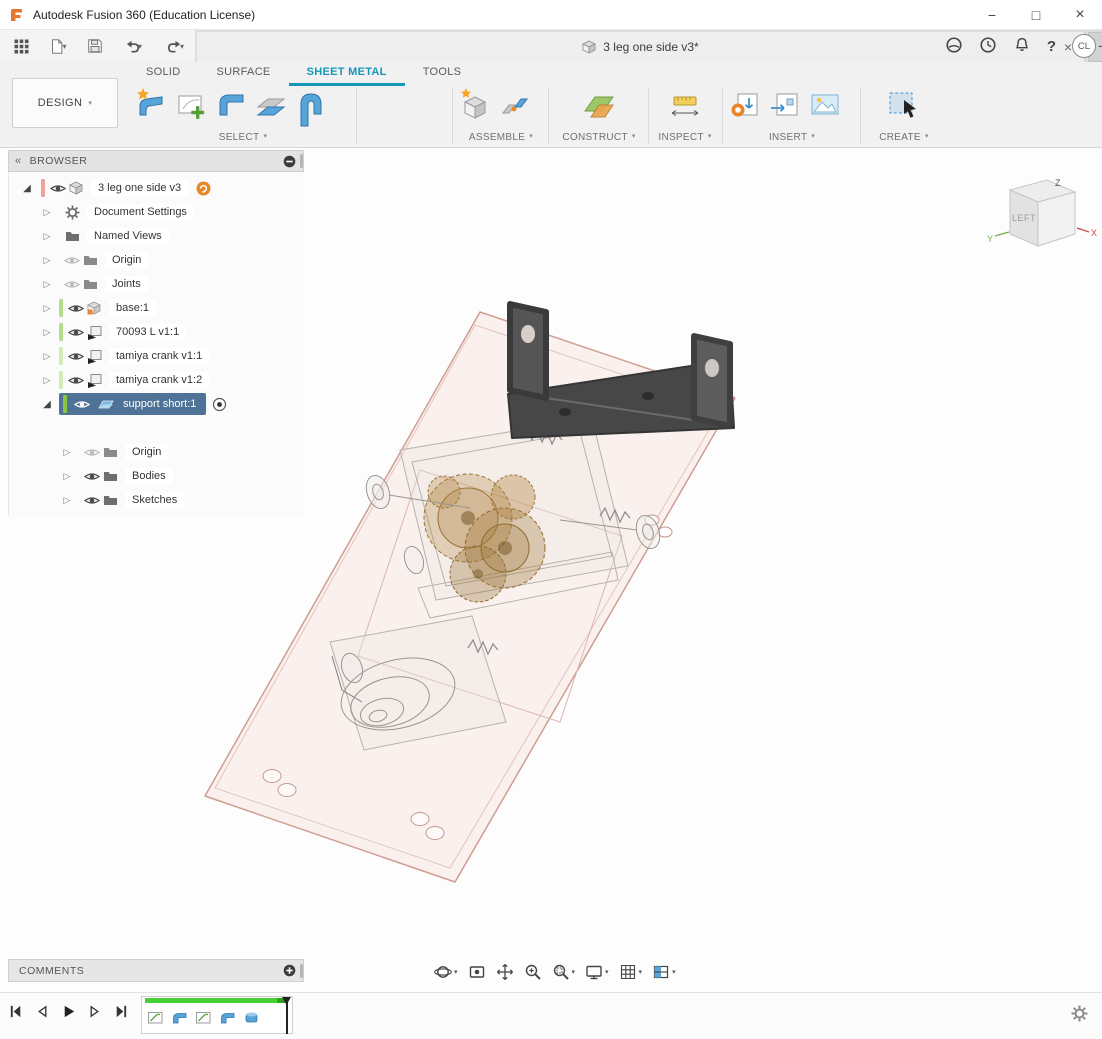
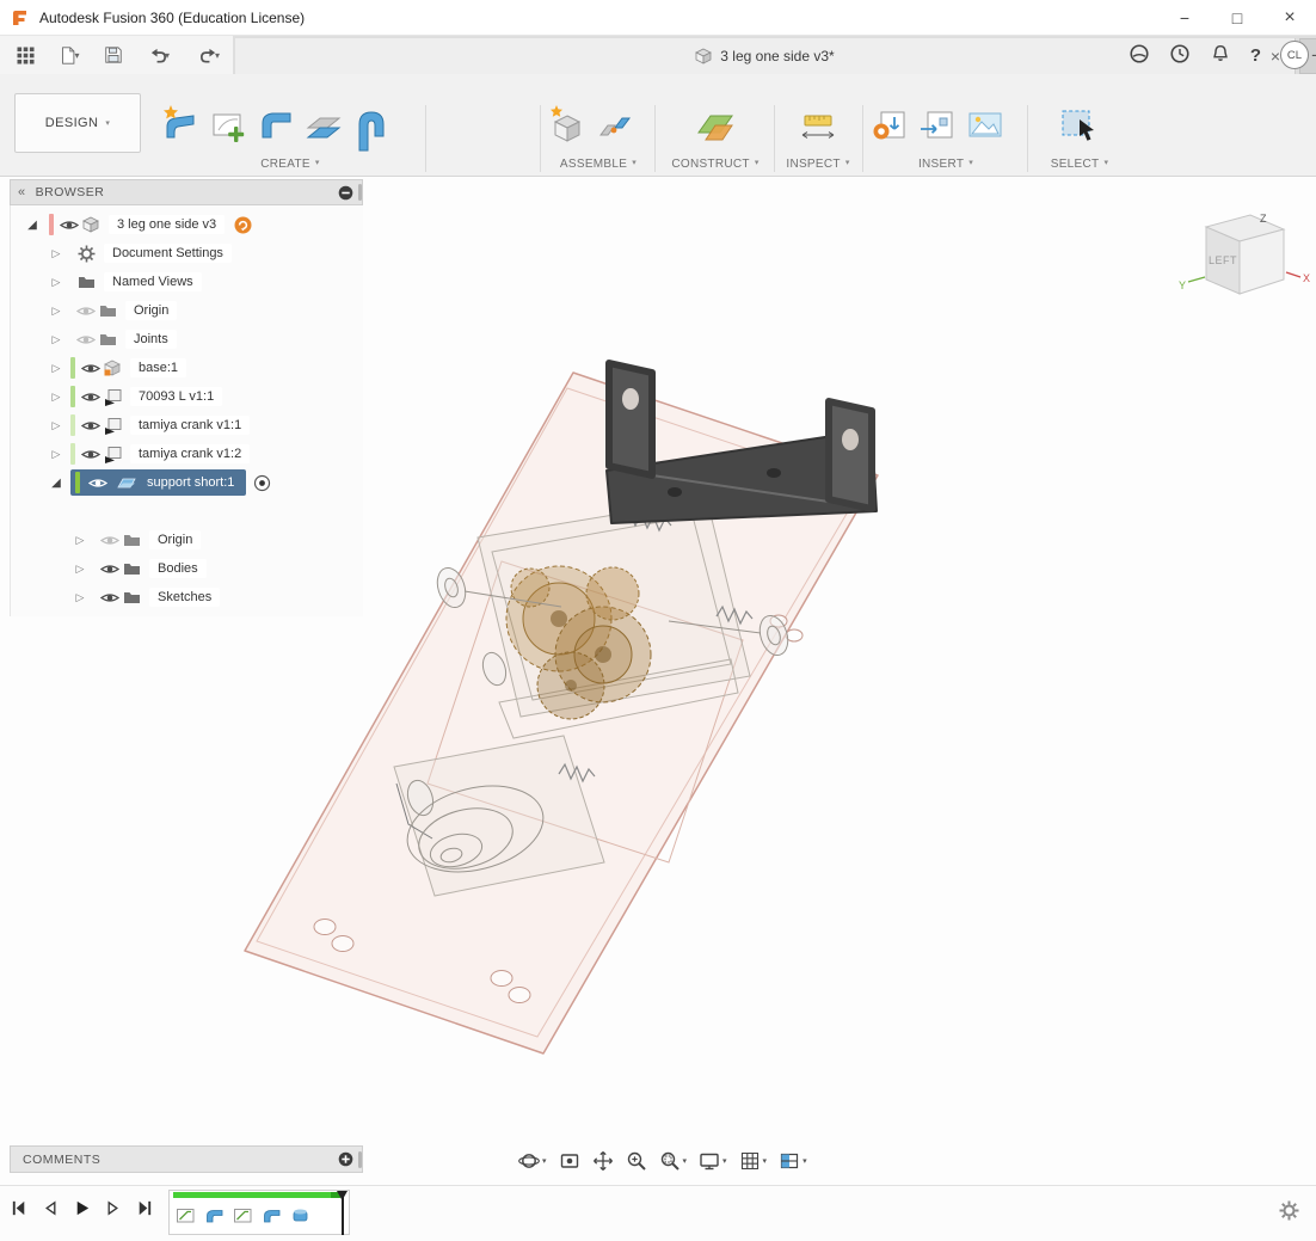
  Autodesk Fusion 360 (Education License)
  −
  □
  ×
  ▾
  ▾
  ▾
  3 leg one side v3*
  ×
  ?
  CL
- SOLID
- SURFACE
- SHEET METAL
- TOOLS
  DESIGN
- SELECT
+ CREATE
  ASSEMBLE
  CONSTRUCT
  INSPECT
  INSERT
- CREATE
+ SELECT
  LEFT
  Z
  Y
  X
  «
  BROWSER
  ◢
  3 leg one side v3
  ▷
  Document Settings
  ▷
  Named Views
  ▷
  Origin
  ▷
  Joints
  ▷
  base:1
  ▷
  70093 L v1:1
  ▷
  tamiya crank v1:1
  ▷
  tamiya crank v1:2
  ◢
  support short:1
  ▷
  Origin
  ▷
  Bodies
  ▷
  Sketches
  COMMENTS
